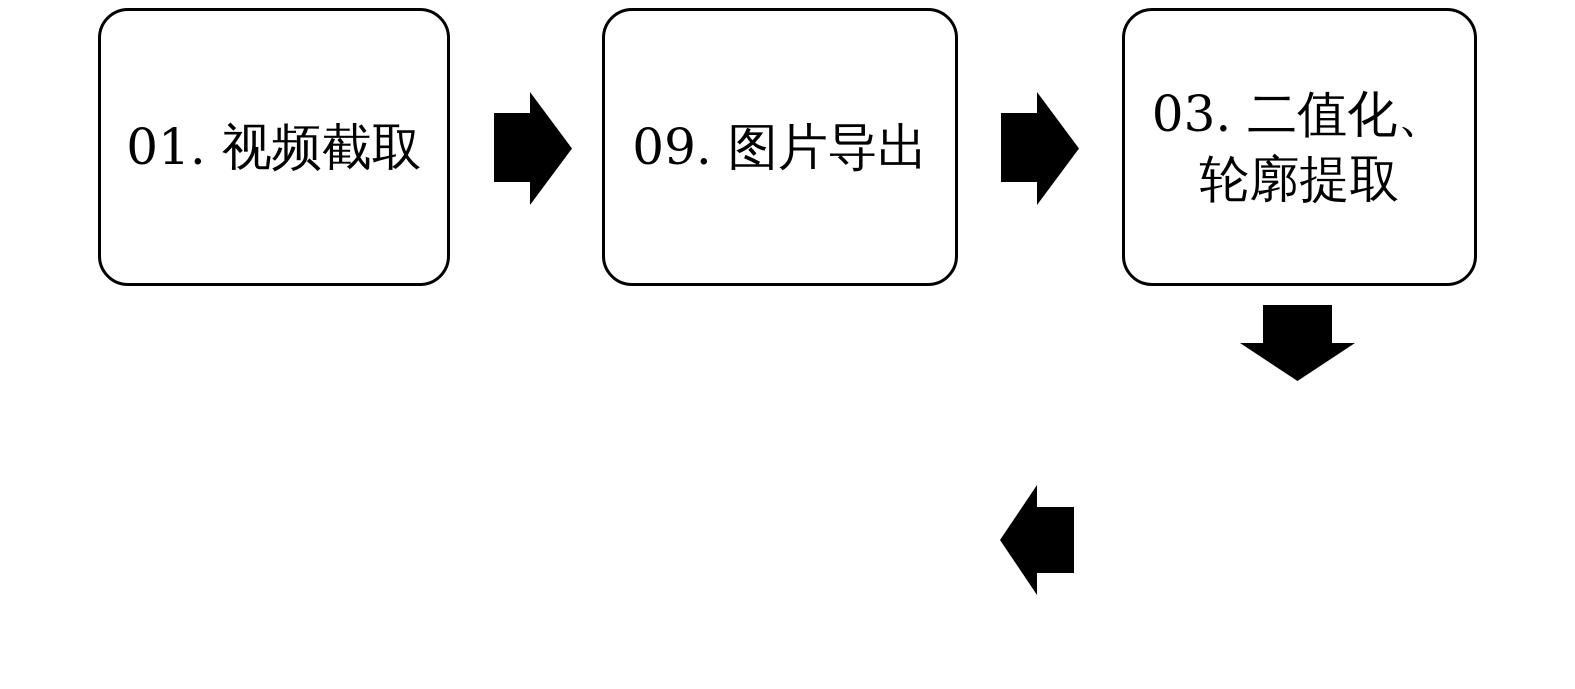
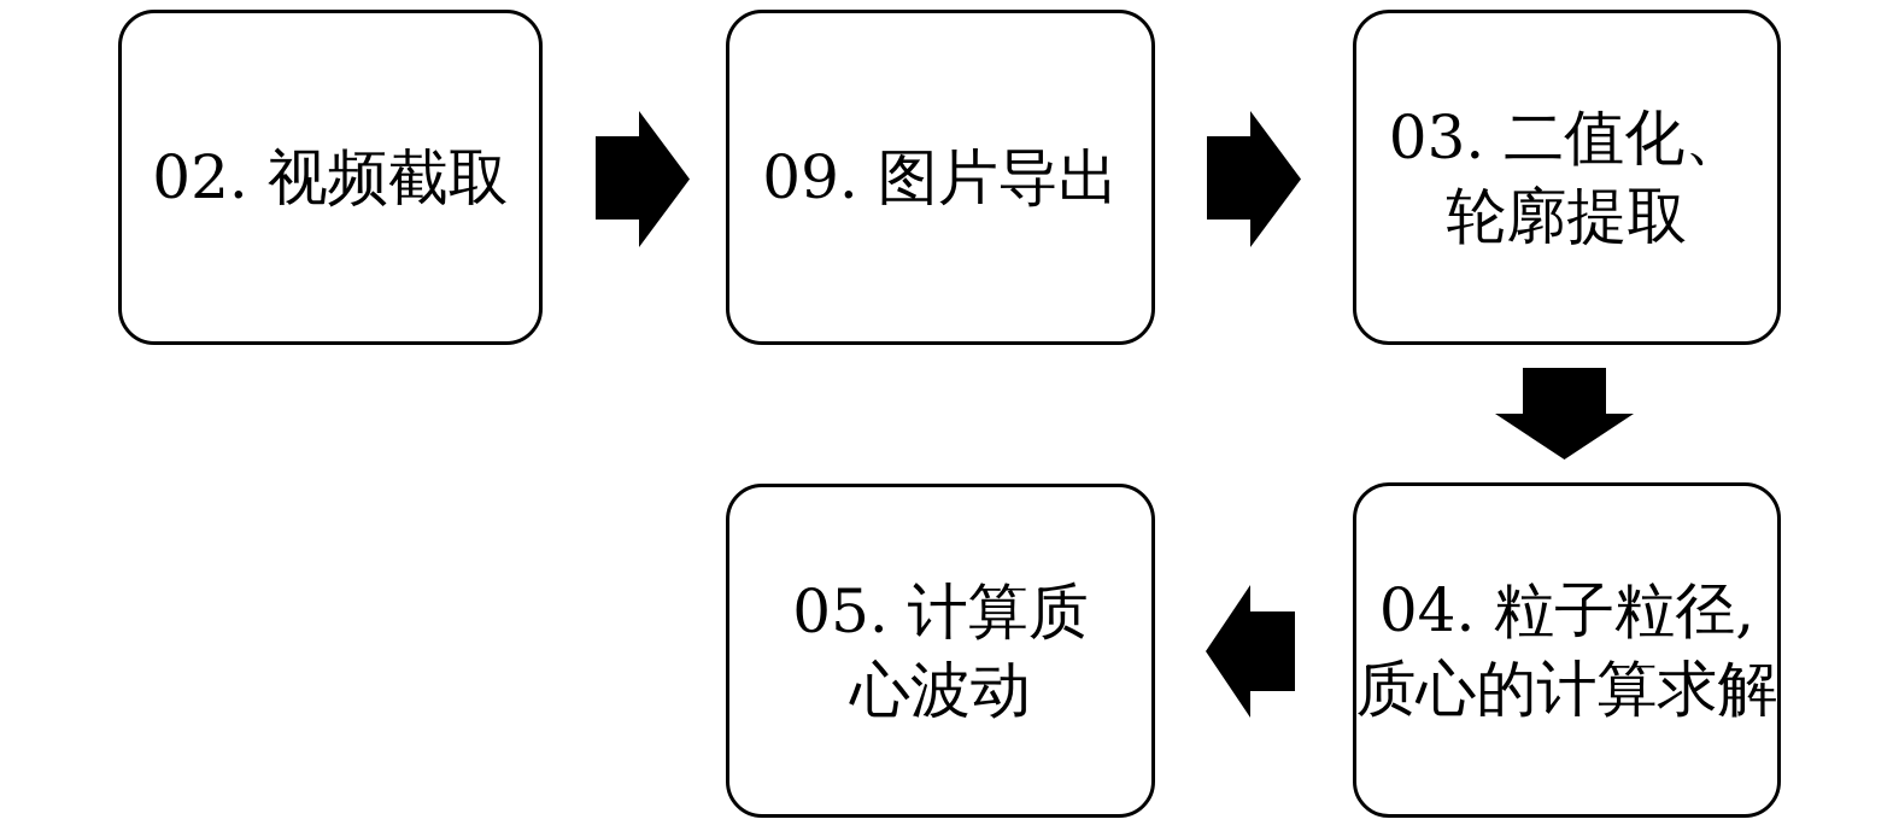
- 01. 视频截取
+ 02. 视频截取
  09. 图片导出
  03. 二值化、
  轮廓提取
+ 04. 粒子粒径,
+ 质心的计算求解
+ 05. 计算质
+ 心波动
